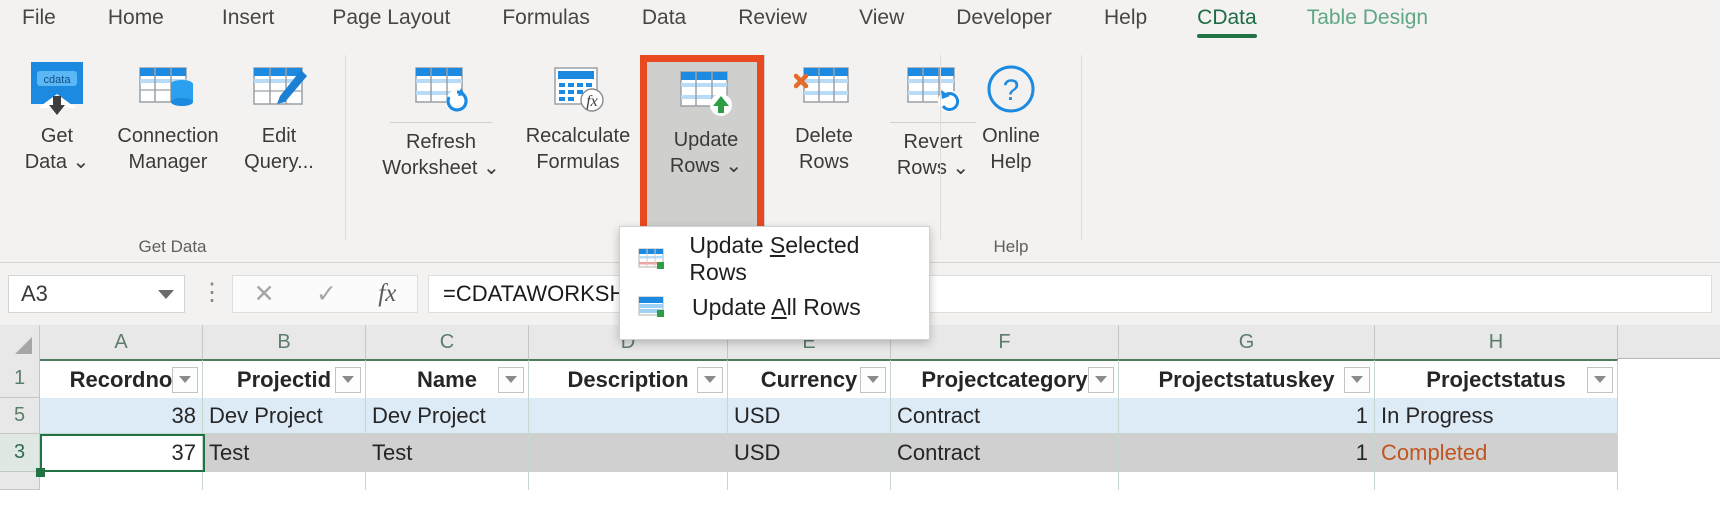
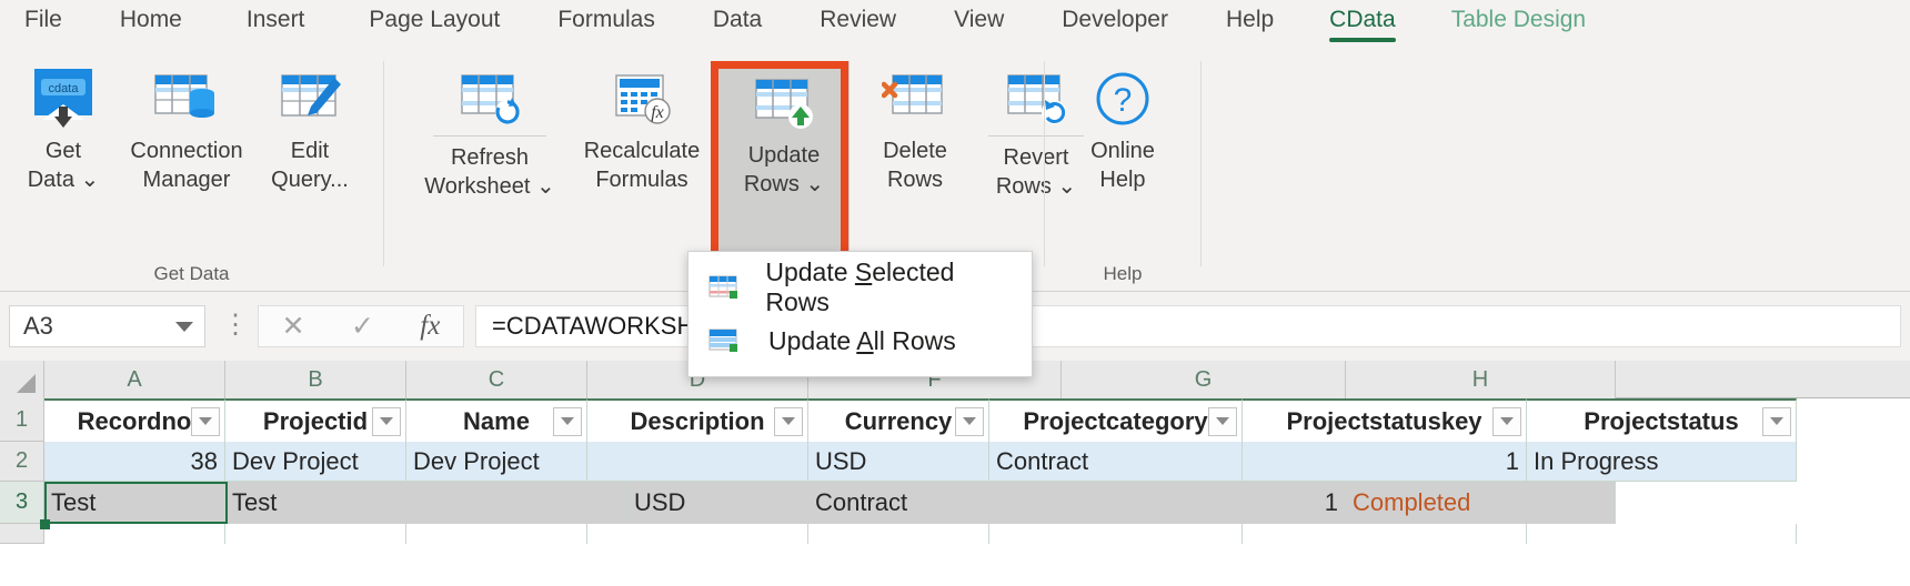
  File
  Home
  Insert
  Page Layout
  Formulas
  Data
  Review
  View
  Developer
  Help
  CData
  Table Design
  cdata
  Get
  Data ⌄
  Connection
  Manager
  Edit
  Query...
  Get Data
  Refresh
  Worksheet ⌄
  fx
  Recalculate
  Formulas
  Update
  Rows ⌄
  Delete
  Rows
  Revert
  Rows ⌄
  ?
  Online
  Help
  Help
  Update Selected Rows
  Update All Rows
  A3
  ⋮
  ✕
  ✓
  fx
  =CDATAWORKSH
  A
  B
  C
  D
- E
  F
  G
  H
  1
  Recordno
  Projectid
  Name
  Description
  Currency
  Projectcategory
  Projectstatuskey
  Projectstatus
- 5
+ 2
  38
  Dev Project
  Dev Project
  USD
  Contract
  1
  In Progress
  3
- 37
  Test
  Test
  USD
  Contract
  1
  Completed
